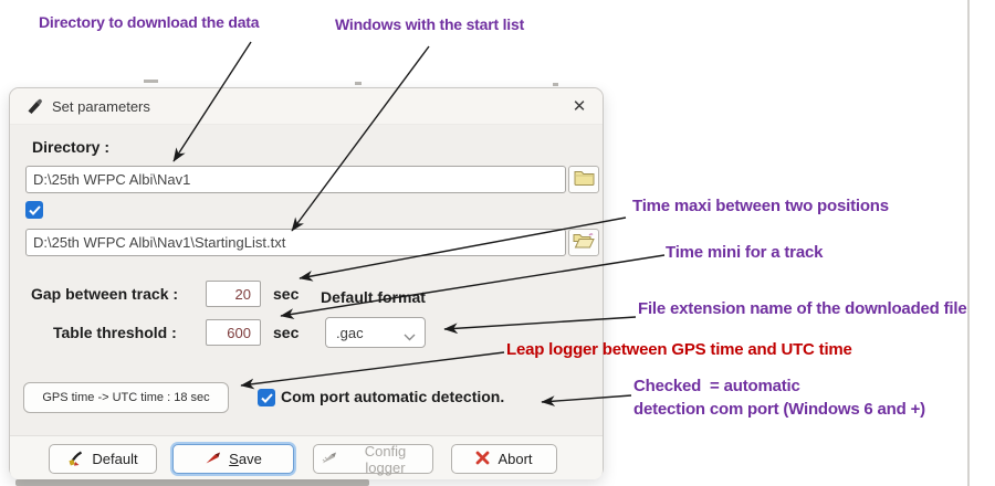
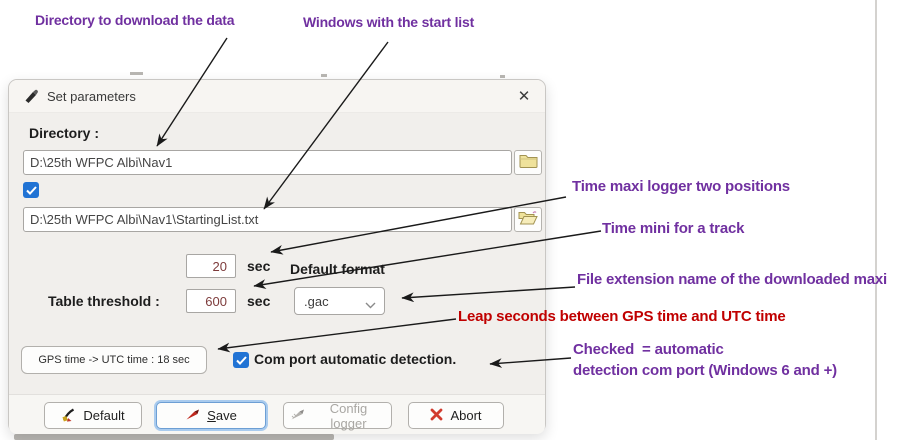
  Set parameters
  ✕
  Directory :
  D:\25th WFPC Albi\Nav1
  D:\25th WFPC Albi\Nav1\StartingList.txt
- Gap between track :
  20
  sec
  Default fomat
  Table threshold :
  600
  sec
  .gac
  GPS time -> UTC time : 18 sec
  Com port automatic detection.
  Default
  Save
  Config logger
  Abort
  Directory to download the data
  Windows with the start list
- Time maxi between two positions
+ Time maxi logger two positions
  Time mini for a track
- File extension name of the downloaded file
+ File extension name of the downloaded maxi
- Leap logger between GPS time and UTC time
+ Leap seconds between GPS time and UTC time
  Checked = automatic
  detection com port (Windows 6 and +)
